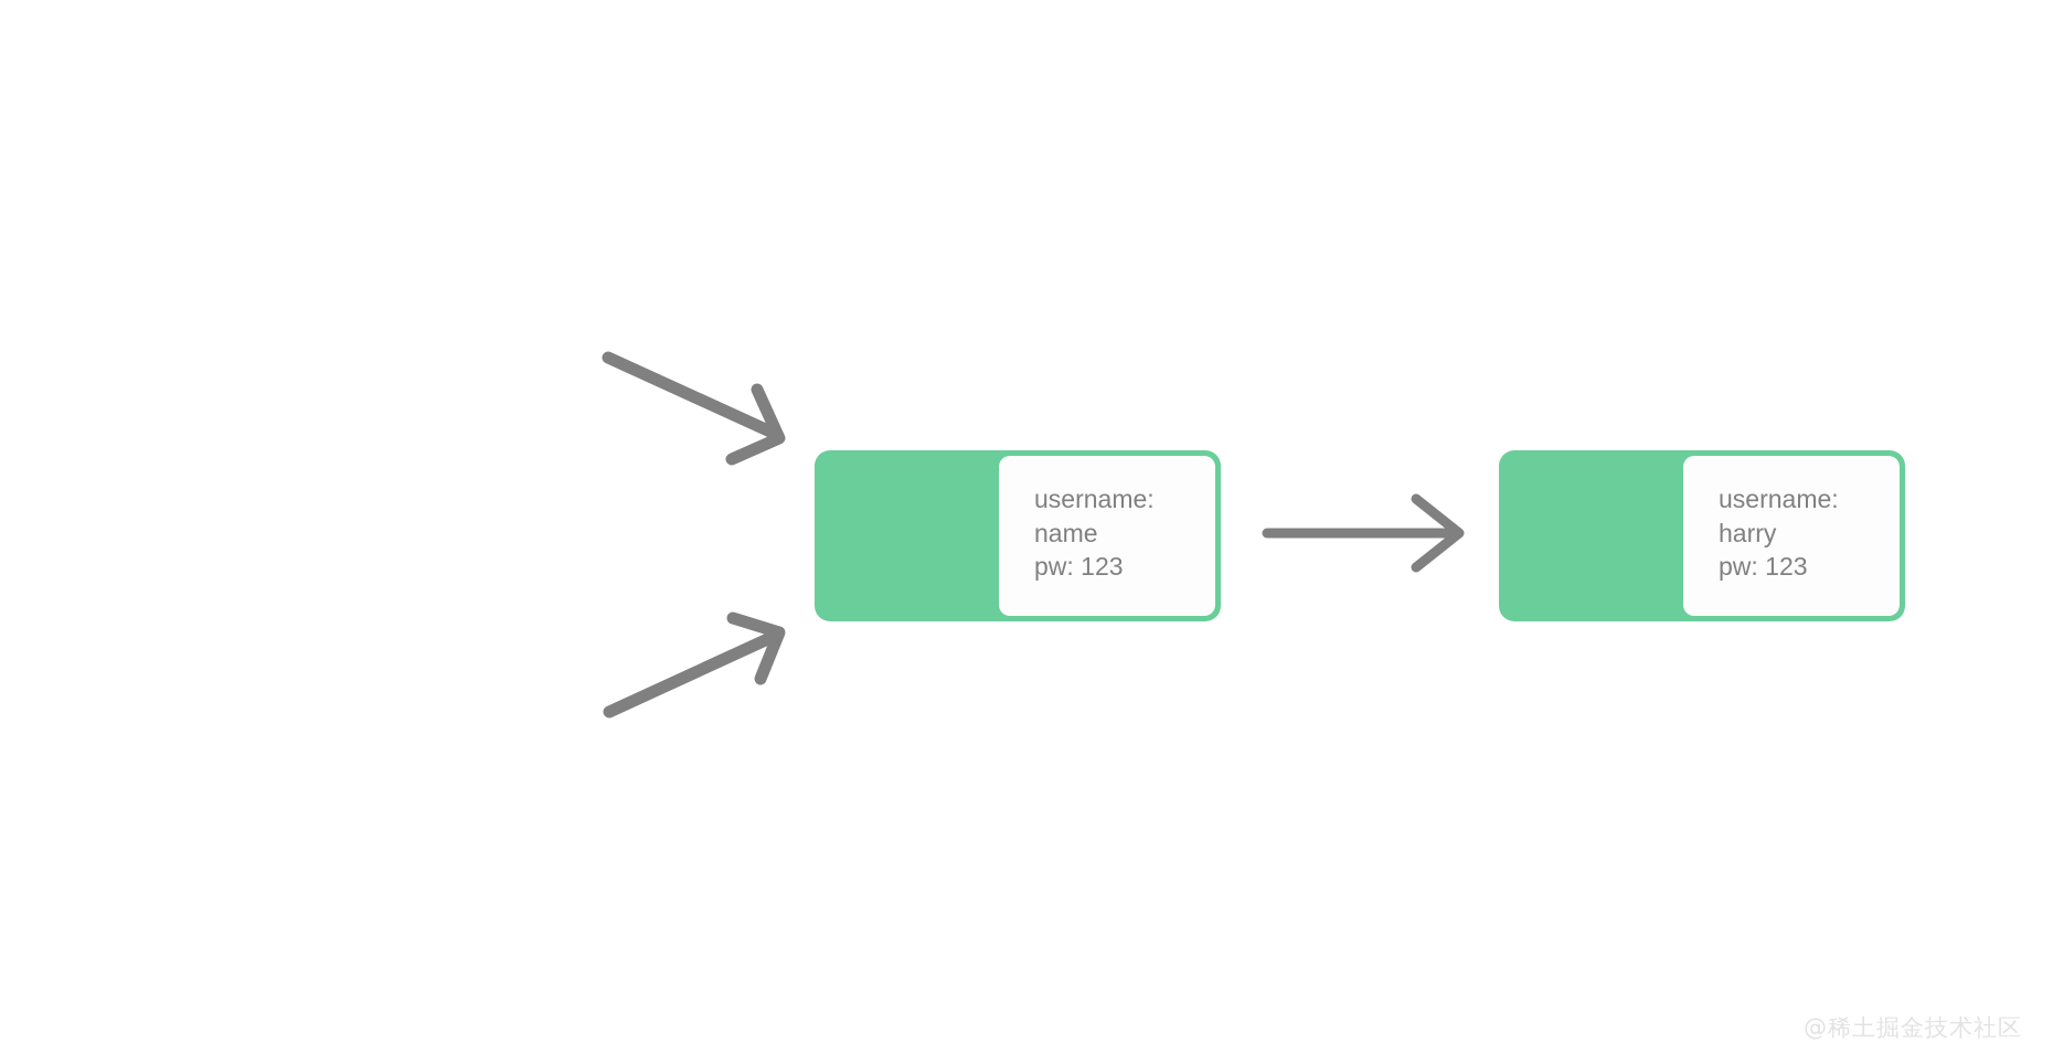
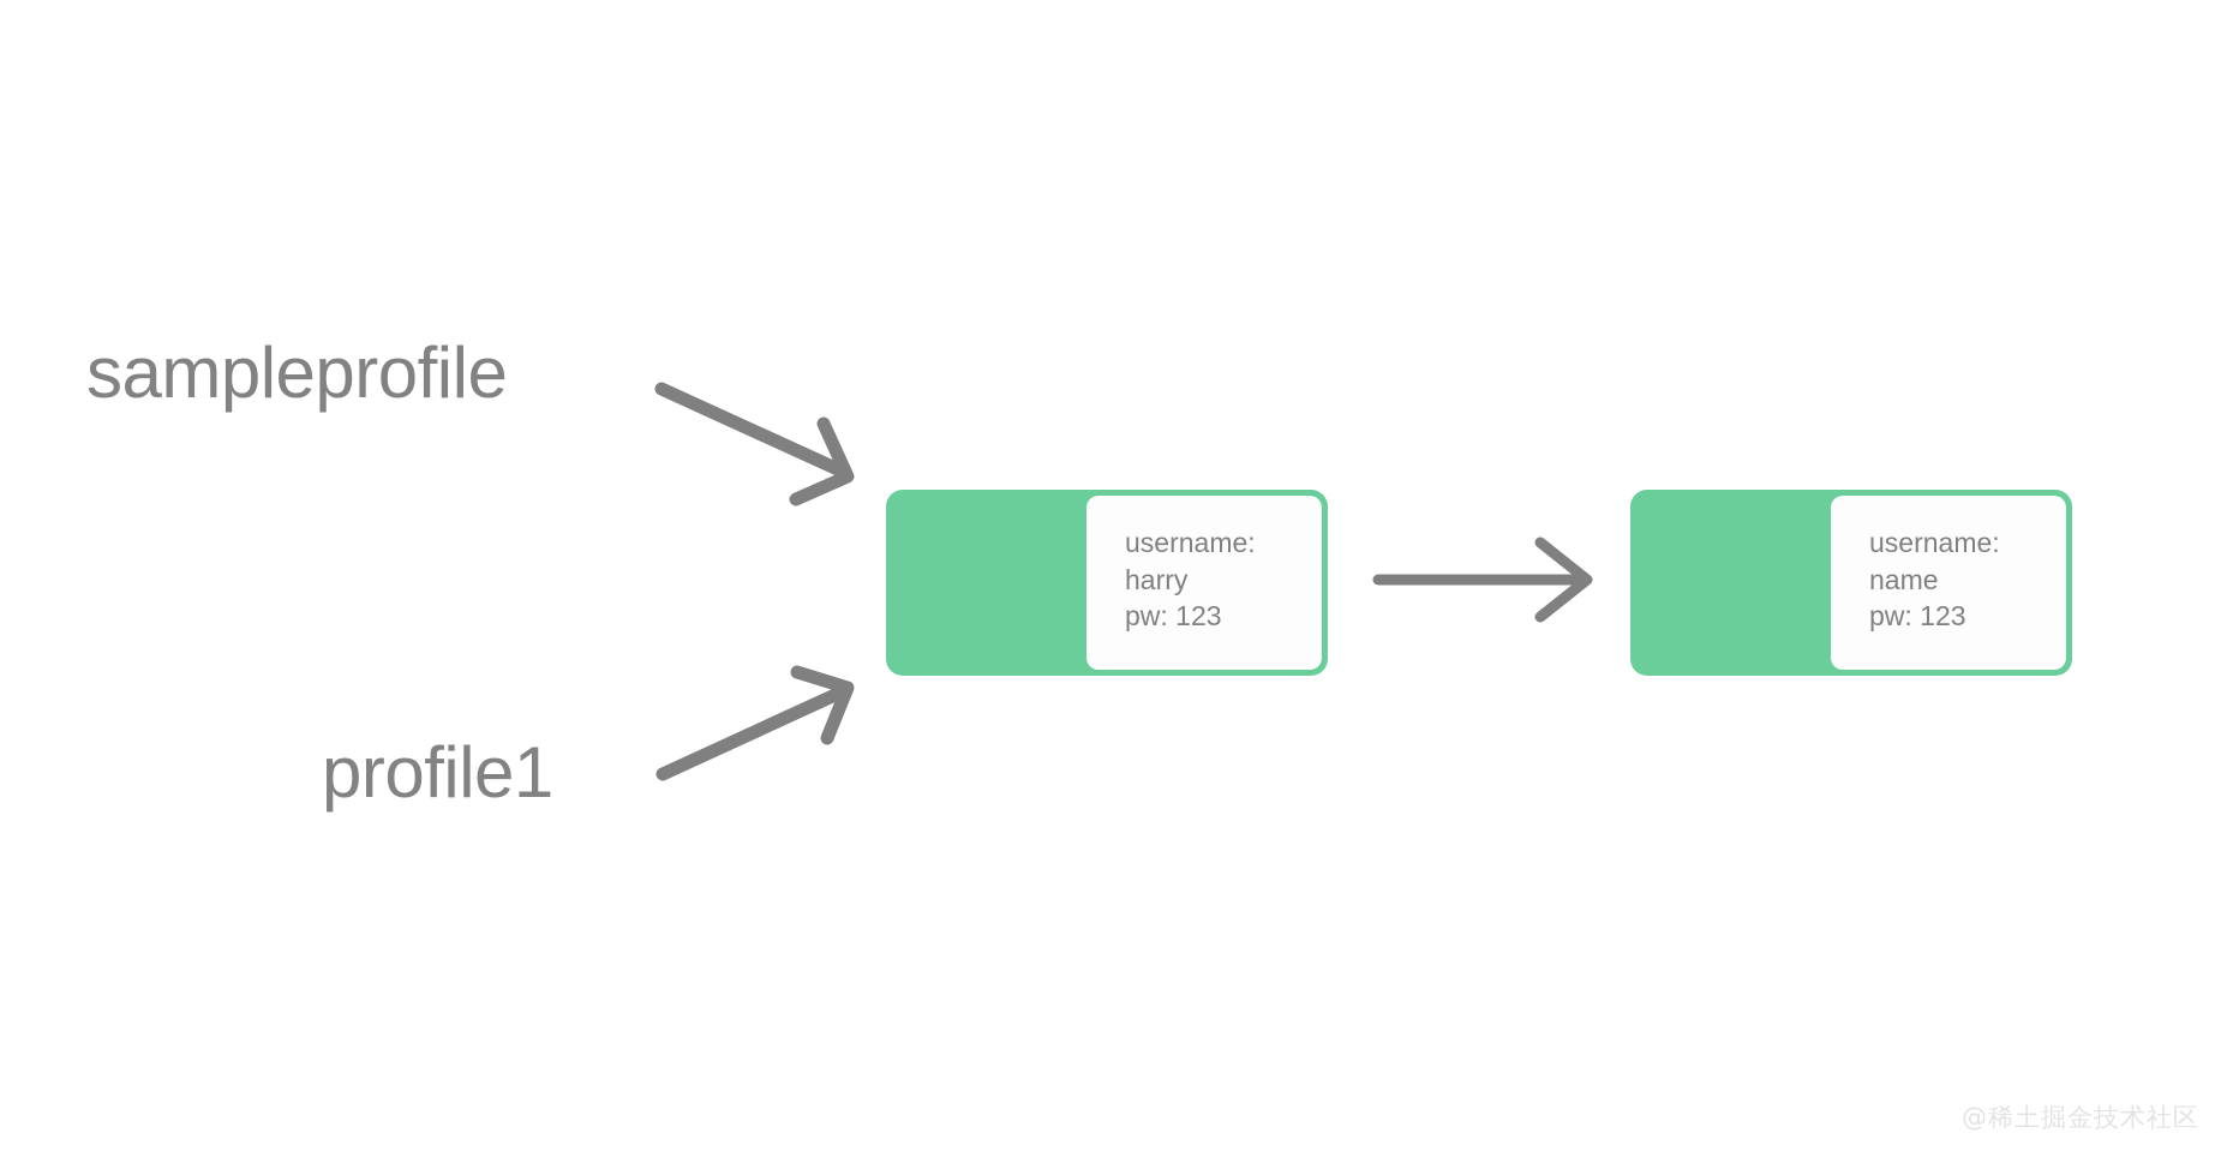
+ sampleprofile
+ profile1
  username:
- name
+ harry
  pw: 123
  username:
- harry
+ name
  pw: 123
  @稀土掘金技术社区
